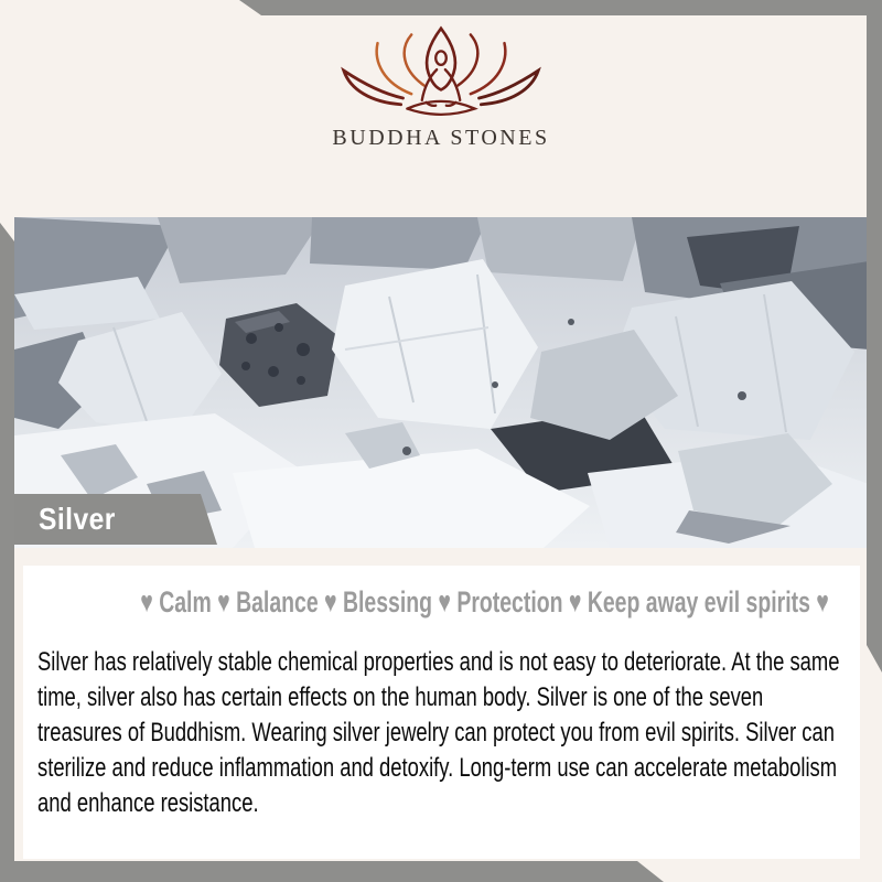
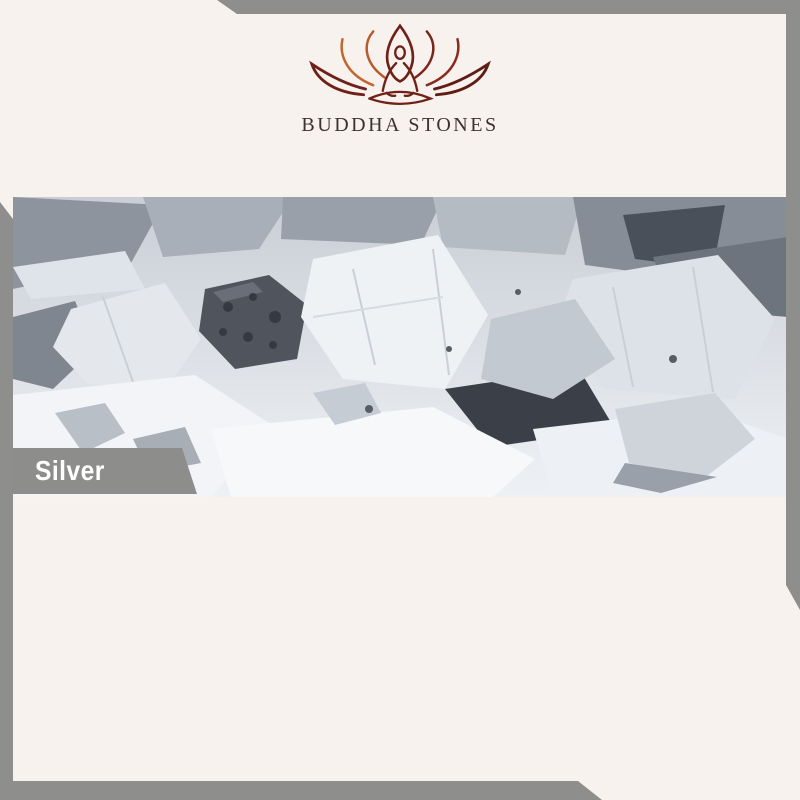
  BUDDHA STONES
  Silver
- ♥ Calm ♥ Balance ♥ Blessing ♥ Protection ♥ Keep away evil spirits ♥
- Silver has relatively stable chemical properties and is not easy to deteriorate. At the same time, silver also has certain effects on the human body. Silver is one of the seven treasures of Buddhism. Wearing silver jewelry can protect you from evil spirits. Silver can sterilize and reduce inflammation and detoxify. Long-term use can accelerate metabolism and enhance resistance.
